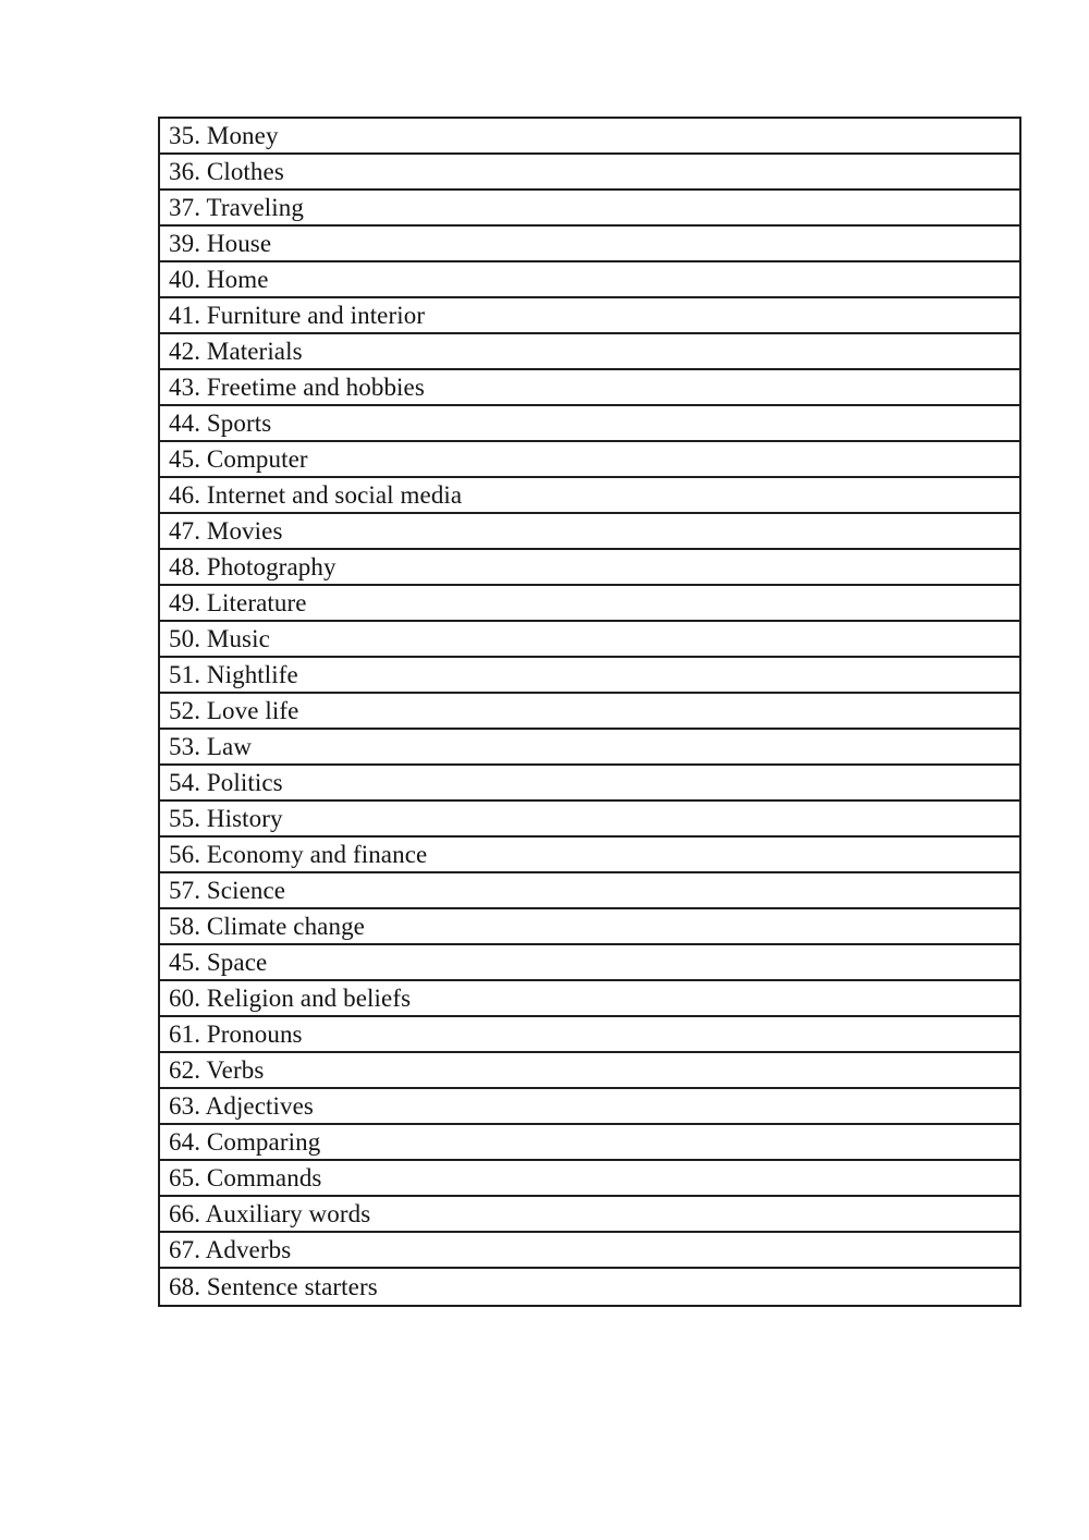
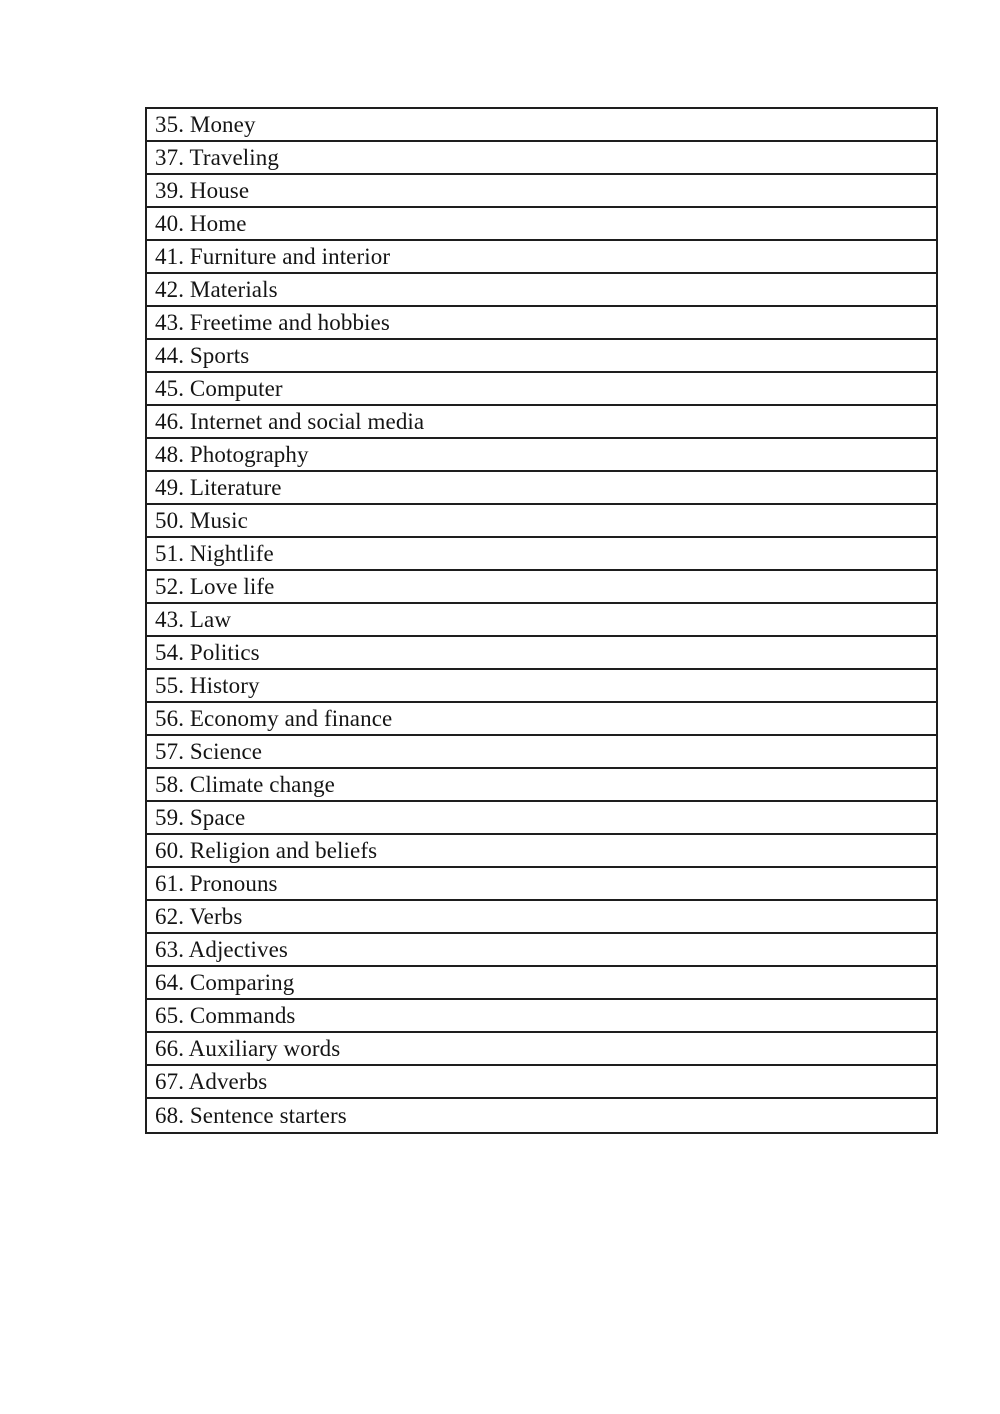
  35. Money
- 36. Clothes
  37. Traveling
  39. House
  40. Home
  41. Furniture and interior
  42. Materials
  43. Freetime and hobbies
  44. Sports
  45. Computer
  46. Internet and social media
- 47. Movies
  48. Photography
  49. Literature
  50. Music
  51. Nightlife
  52. Love life
- 53. Law
+ 43. Law
  54. Politics
  55. History
  56. Economy and finance
  57. Science
  58. Climate change
- 45. Space
+ 59. Space
  60. Religion and beliefs
  61. Pronouns
  62. Verbs
  63. Adjectives
  64. Comparing
  65. Commands
  66. Auxiliary words
  67. Adverbs
  68. Sentence starters
